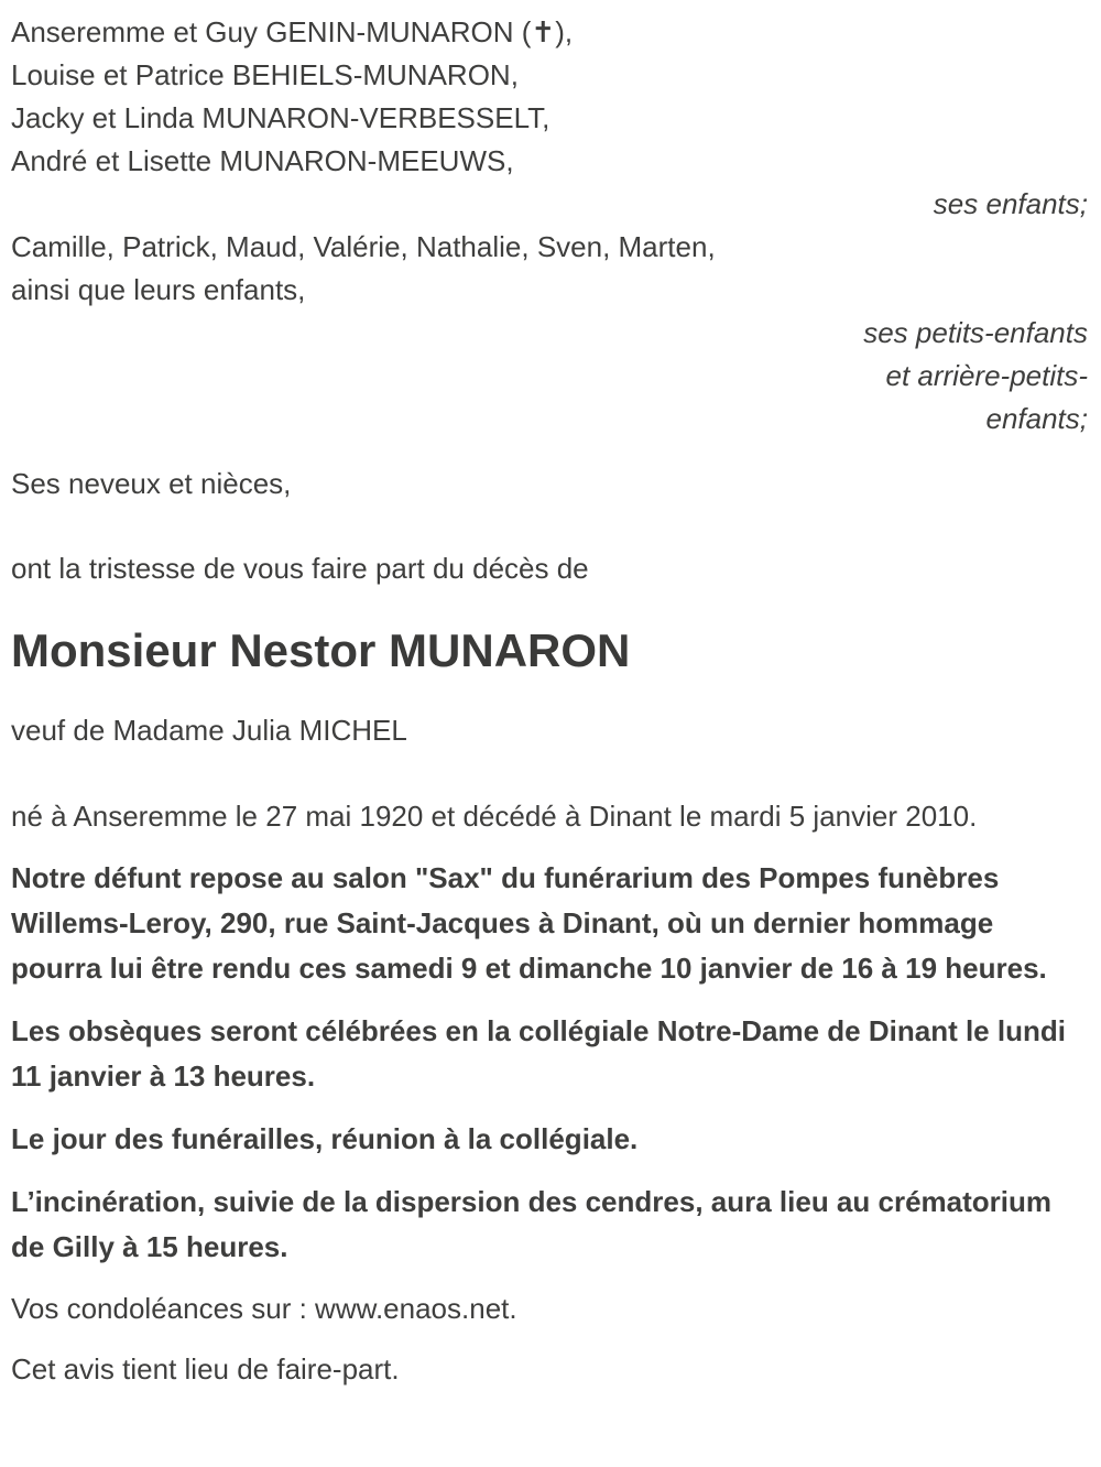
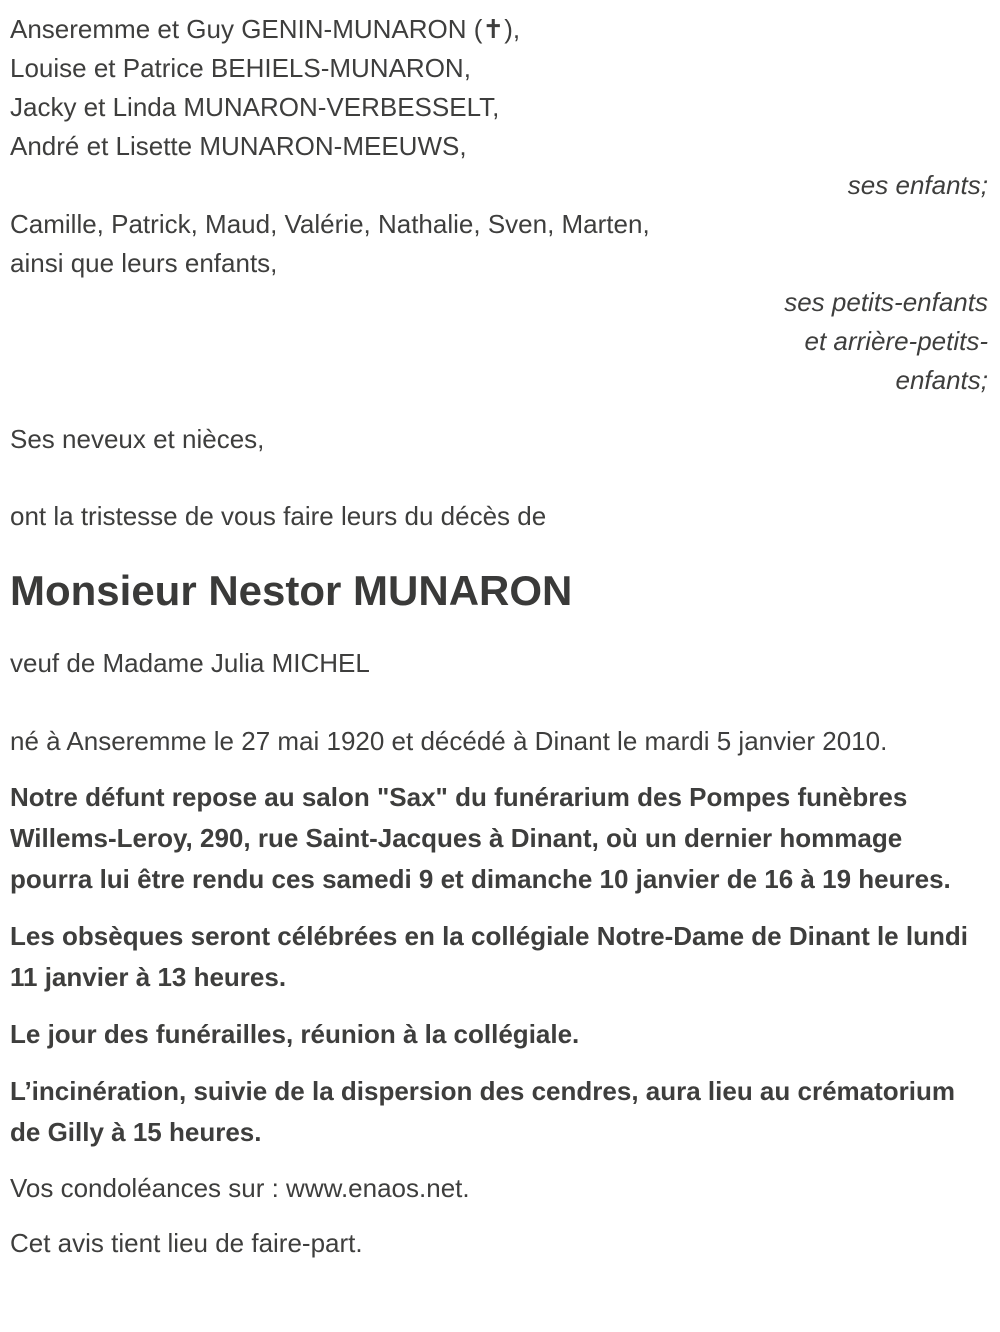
  Anseremme et Guy GENIN-MUNARON (✝),
  Louise et Patrice BEHIELS-MUNARON,
  Jacky et Linda MUNARON-VERBESSELT,
  André et Lisette MUNARON-MEEUWS,
  ses enfants;
  Camille, Patrick, Maud, Valérie, Nathalie, Sven, Marten,
  ainsi que leurs enfants,
  ses petits-enfants
  et arrière-petits-
  enfants;
  Ses neveux et nièces,
- ont la tristesse de vous faire part du décès de
+ ont la tristesse de vous faire leurs du décès de
  Monsieur Nestor MUNARON
  veuf de Madame Julia MICHEL
  né à Anseremme le 27 mai 1920 et décédé à Dinant le mardi 5 janvier 2010.
  Notre défunt repose au salon "Sax" du funérarium des Pompes funèbres Willems-Leroy, 290, rue Saint-Jacques à Dinant, où un dernier hommage pourra lui être rendu ces samedi 9 et dimanche 10 janvier de 16 à 19 heures.
  Les obsèques seront célébrées en la collégiale Notre-Dame de Dinant le lundi 11 janvier à 13 heures.
  Le jour des funérailles, réunion à la collégiale.
  L’incinération, suivie de la dispersion des cendres, aura lieu au crématorium de Gilly à 15 heures.
  Vos condoléances sur : www.enaos.net.
  Cet avis tient lieu de faire-part.
